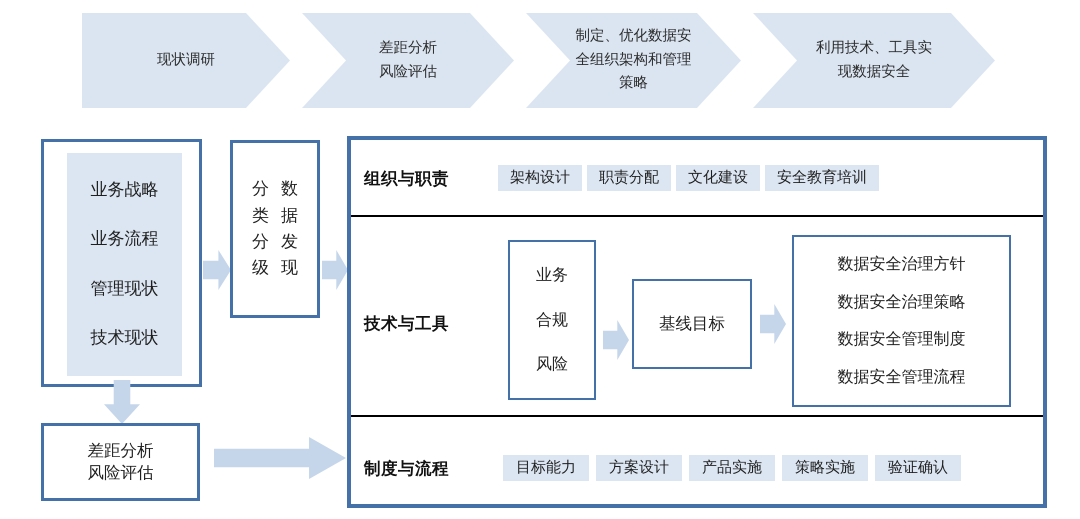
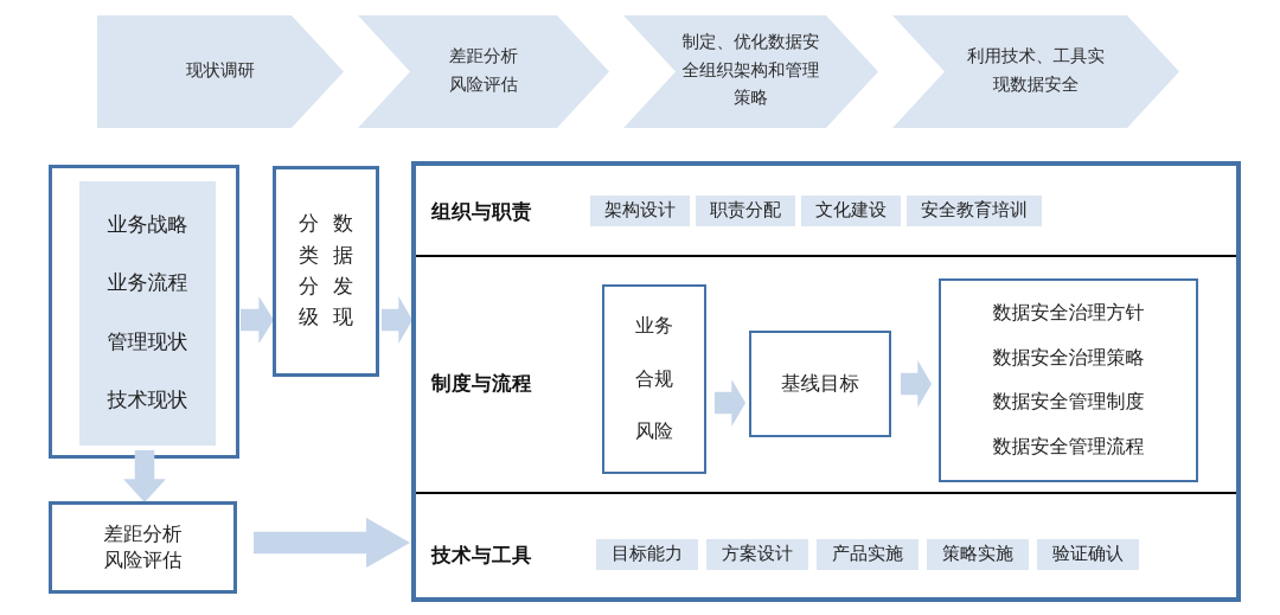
  现状调研
  差距分析
  风险评估
  制定、优化数据安
  全组织架构和管理
  策略
  利用技术、工具实
  现数据安全
  业务战略
  业务流程
  管理现状
  技术现状
  差距分析
  风险评估
  分
  类
  分
  级
  数
  据
  发
  现
  组织与职责
  架构设计
  职责分配
  文化建设
  安全教育培训
- 技术与工具
+ 制度与流程
  业务
  合规
  风险
  基线目标
  数据安全治理方针
  数据安全治理策略
  数据安全管理制度
  数据安全管理流程
- 制度与流程
+ 技术与工具
  目标能力
  方案设计
  产品实施
  策略实施
  验证确认
